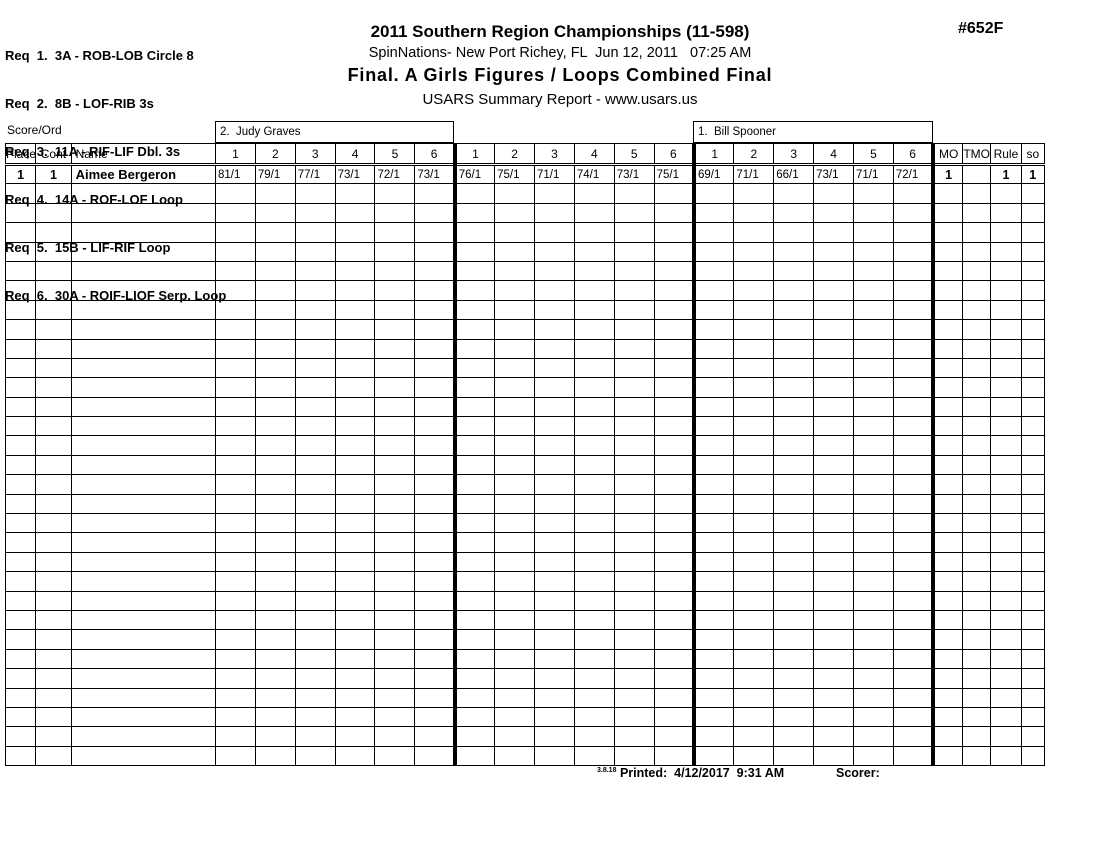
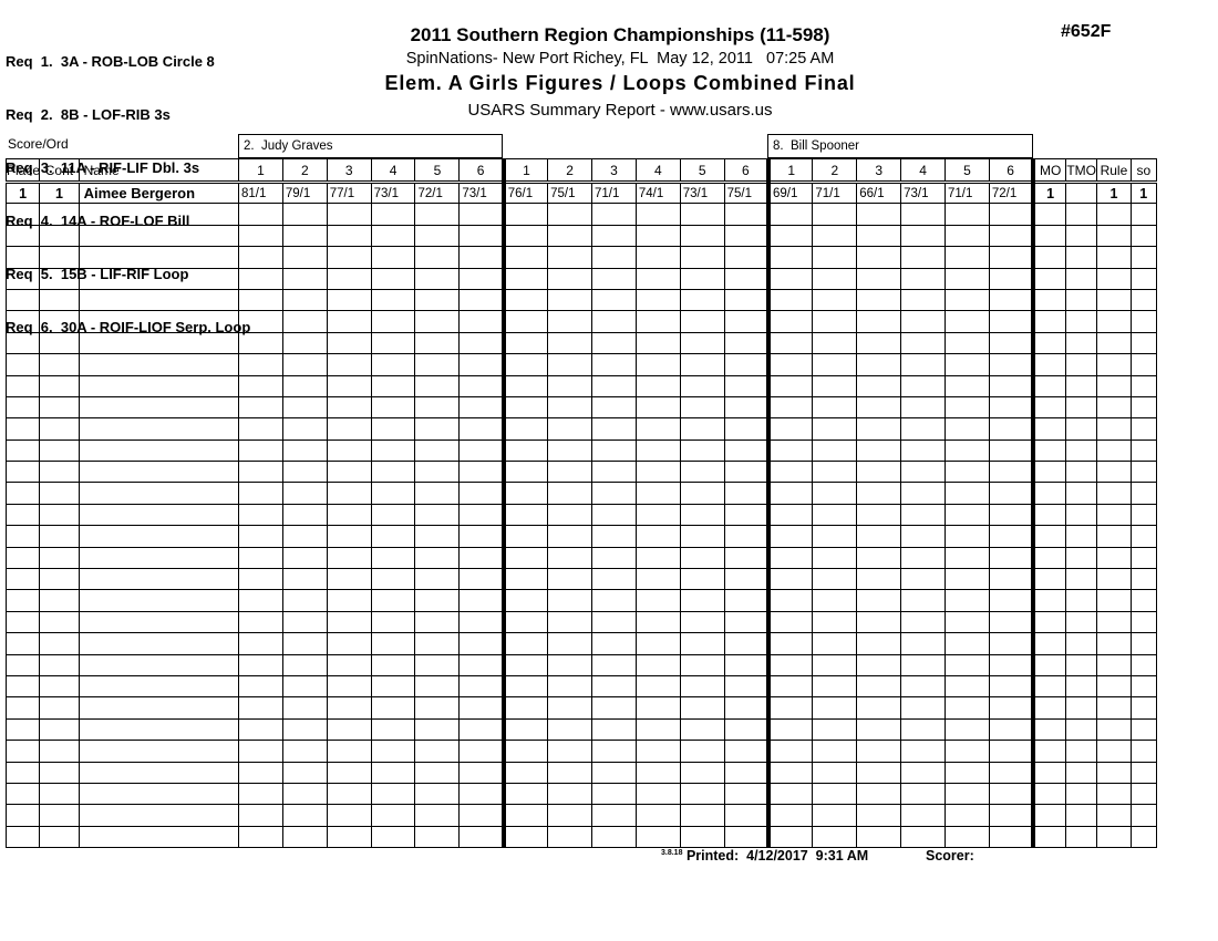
  Req 1. 3A - ROB-LOB Circle 8
  Req 2. 8B - LOF-RIB 3s
  Req 3. 11A - RIF-LIF Dbl. 3s
- Req 4. 14A - ROF-LOF Loop
+ Req 4. 14A - ROF-LOF Bill
  Req 5. 15B - LIF-RIF Loop
  Req 6. 30A - ROIF-LIOF Serp. Loop
  2011 Southern Region Championships (11-598)
- SpinNations- New Port Richey, FL Jun 12, 2011 07:25 AM
+ SpinNations- New Port Richey, FL May 12, 2011 07:25 AM
- Final. A Girls Figures / Loops Combined Final
+ Elem. A Girls Figures / Loops Combined Final
  USARS Summary Report - www.usars.us
  #652F
  Score/Ord
  2. Judy Graves
- 1. Bill Spooner
+ 8. Bill Spooner
  Place	Cont	Name	1	2	3	4	5	6	1	2	3	4	5	6	1	2	3	4	5	6	MO	TMO	Rule	so
  1	1	Aimee Bergeron	81/1	79/1	77/1	73/1	72/1	73/1	76/1	75/1	71/1	74/1	73/1	75/1	69/1	71/1	66/1	73/1	71/1	72/1	1		1	1
  Printed: 4/12/2017 9:31 AM
  Scorer:
